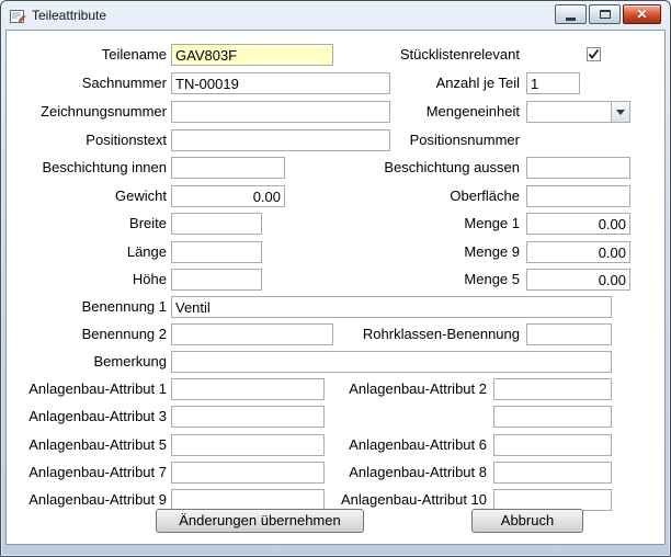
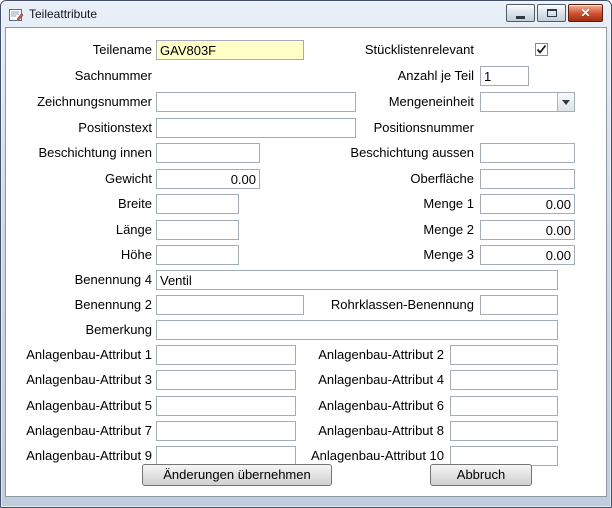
  Teileattribute
  ✕
  Teilename
  GAV803F
  Stücklistenrelevant
  Sachnummer
- TN-00019
  Anzahl je Teil
  1
  Zeichnungsnummer
  Mengeneinheit
  Positionstext
  Positionsnummer
  Beschichtung innen
  Beschichtung aussen
  Gewicht
  0.00
  Oberfläche
  Breite
  Menge 1
  0.00
  Länge
- Menge 9
+ Menge 2
  0.00
  Höhe
- Menge 5
+ Menge 3
  0.00
- Benennung 1
+ Benennung 4
  Ventil
  Benennung 2
  Rohrklassen-Benennung
  Bemerkung
  Anlagenbau-Attribut 1
  Anlagenbau-Attribut 2
  Anlagenbau-Attribut 3
+ Anlagenbau-Attribut 4
  Anlagenbau-Attribut 5
  Anlagenbau-Attribut 6
  Anlagenbau-Attribut 7
  Anlagenbau-Attribut 8
  Anlagenbau-Attribut 9
  Anlagenbau-Attribut 10
  Änderungen übernehmen
  Abbruch
